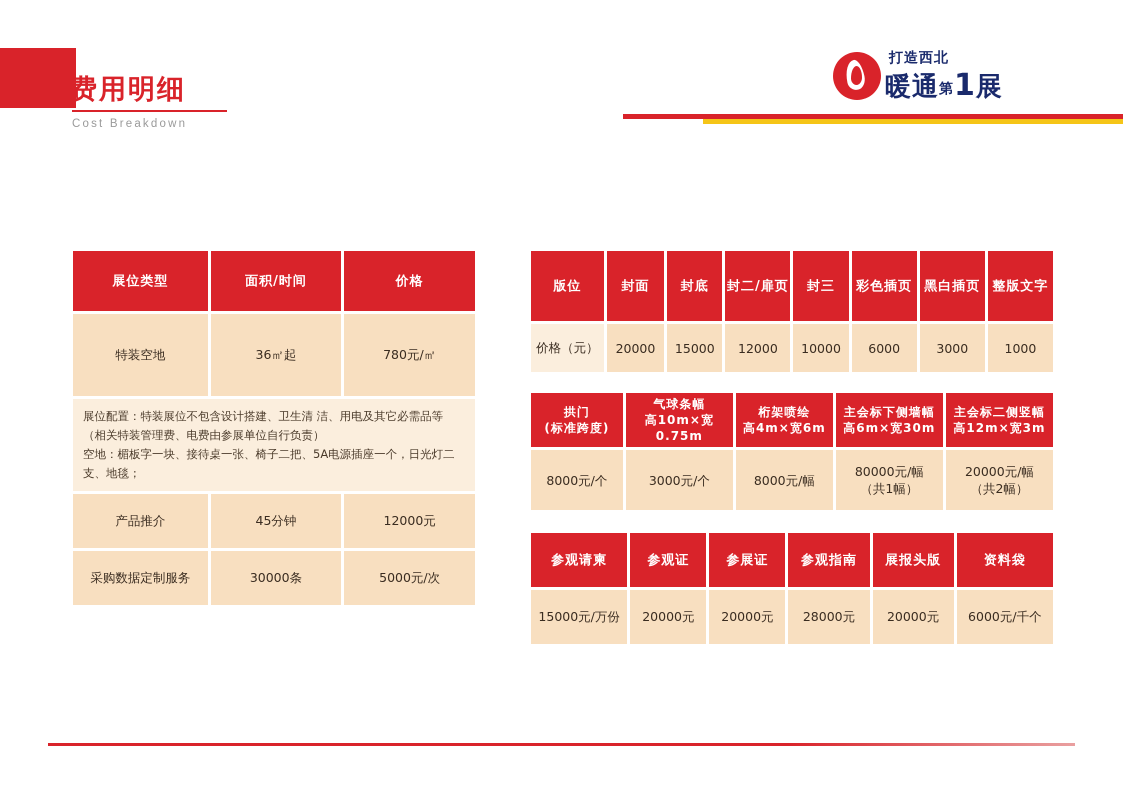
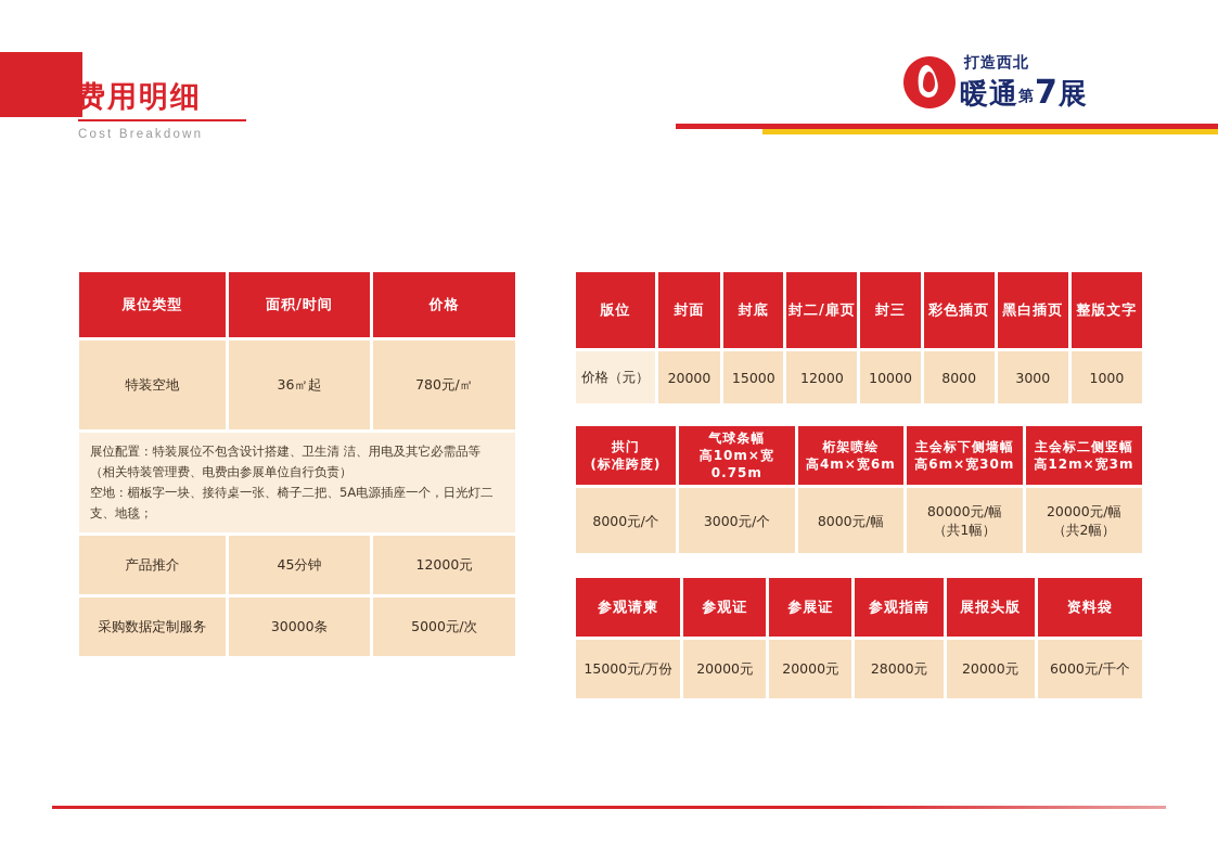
  费用明细
  Cost Breakdown
  打造西北
- 暖通第1展
+ 暖通第7展
  展位类型	面积/时间	价格
  特装空地	36㎡起	780元/㎡
  展位配置：特装展位不包含设计搭建、卫生清 洁、用电及其它必需品等 （相关特装管理费、电费由参展单位自行负责） 空地：楣板字一块、接待桌一张、椅子二把、5A电源插座一个，日光灯二支、地毯；
  产品推介	45分钟	12000元
  采购数据定制服务	30000条	5000元/次
  版位	封面	封底	封二/扉页	封三	彩色插页	黑白插页	整版文字
- 价格（元）	20000	15000	12000	10000	6000	3000	1000
+ 价格（元）	20000	15000	12000	10000	8000	3000	1000
  拱门 (标准跨度)	气球条幅 高10m×宽0.75m	桁架喷绘 高4m×宽6m	主会标下侧墙幅 高6m×宽30m	主会标二侧竖幅 高12m×宽3m
  8000元/个	3000元/个	8000元/幅	80000元/幅 （共1幅）	20000元/幅 （共2幅）
  参观请柬	参观证	参展证	参观指南	展报头版	资料袋
  15000元/万份	20000元	20000元	28000元	20000元	6000元/千个
